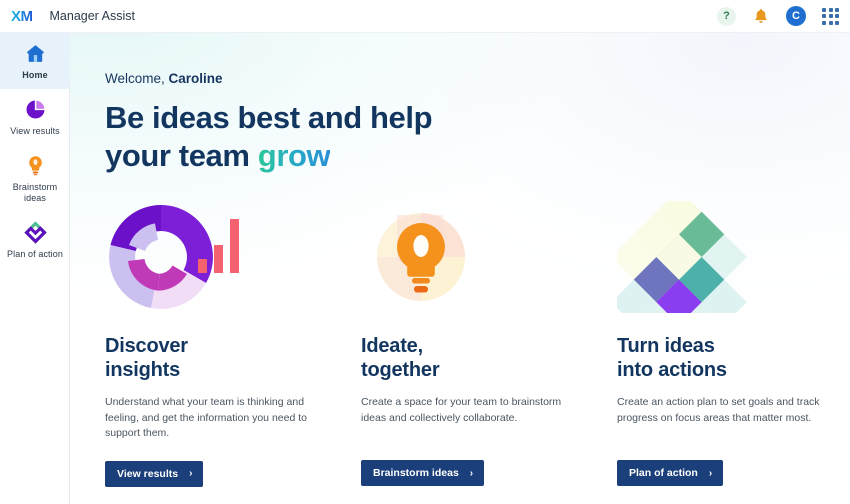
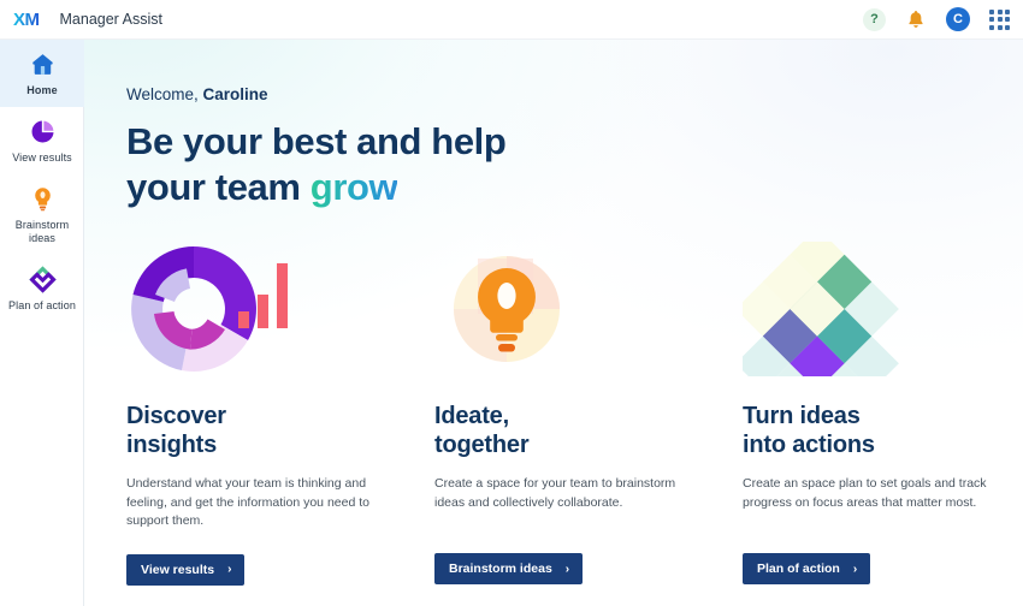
  XM
  Manager Assist
  ?
  C
  Home
  View results
  Brainstorm ideas
  Plan of action
  Welcome, Caroline
- Be ideas best and help
+ Be your best and help
  your team grow
  Discover
  insights
  Understand what your team is thinking and feeling, and get the information you need to support them.
  View results
  ›
  Ideate,
  together
  Create a space for your team to brainstorm ideas and collectively collaborate.
  Brainstorm ideas
  ›
  Turn ideas
  into actions
- Create an action plan to set goals and track progress on focus areas that matter most.
+ Create an space plan to set goals and track progress on focus areas that matter most.
  Plan of action
  ›
